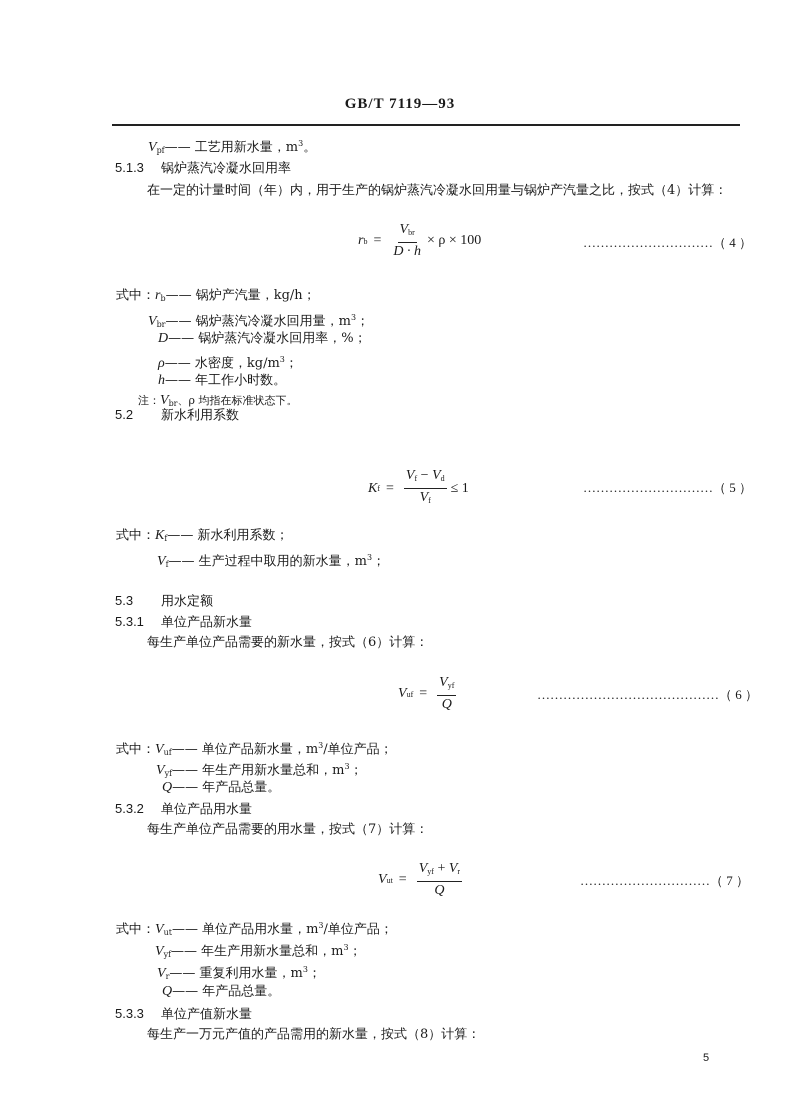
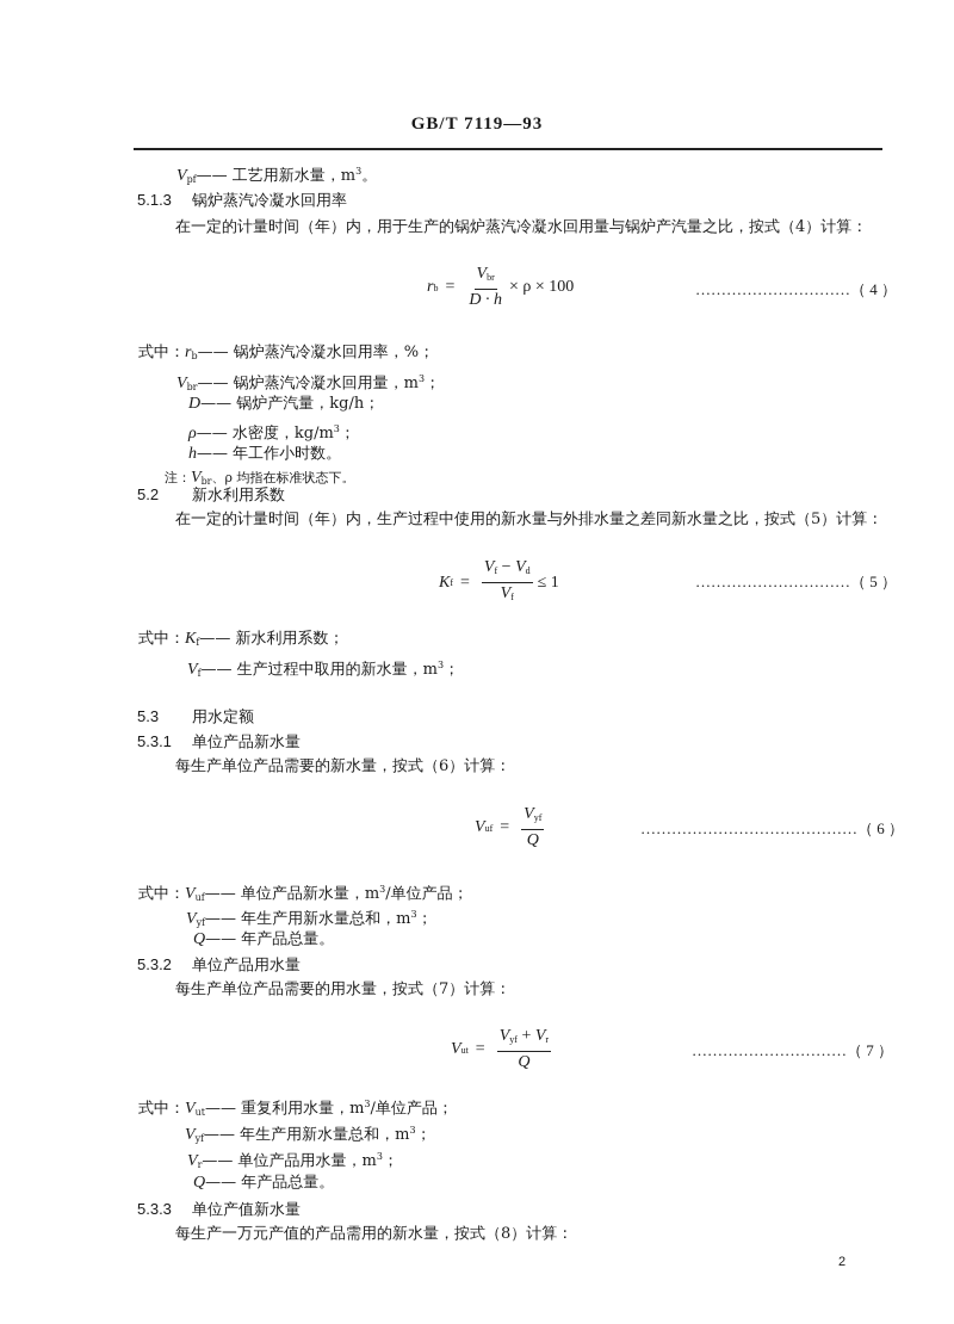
  GB/T 7119—93
  Vpf—— 工艺用新水量，m3。
  5.1.3 锅炉蒸汽冷凝水回用率
  在一定的计量时间（年）内，用于生产的锅炉蒸汽冷凝水回用量与锅炉产汽量之比，按式（4）计算：
  r
  b
  =
  Vbr
  D · h
  × ρ × 100
  …………………………（ 4 ）
- 式中：rb—— 锅炉产汽量，kg/h；
+ 式中：rb—— 锅炉蒸汽冷凝水回用率，%；
  Vbr—— 锅炉蒸汽冷凝水回用量，m3；
- D—— 锅炉蒸汽冷凝水回用率，%；
+ D—— 锅炉产汽量，kg/h；
  ρ—— 水密度，kg/m3；
  h—— 年工作小时数。
  注：Vbr、ρ 均指在标准状态下。
  5.2 新水利用系数
+ 在一定的计量时间（年）内，生产过程中使用的新水量与外排水量之差同新水量之比，按式（5）计算：
  K
  f
  =
  Vf − Vd
  Vf
  ≤ 1
  …………………………（ 5 ）
  式中：Kf—— 新水利用系数；
  Vf—— 生产过程中取用的新水量，m3；
  5.3 用水定额
  5.3.1 单位产品新水量
  每生产单位产品需要的新水量，按式（6）计算：
  V
  uf
  =
  Vyf
  Q
  ……………………………………（ 6 ）
  式中：Vuf—— 单位产品新水量，m3/单位产品；
  Vyf—— 年生产用新水量总和，m3；
  Q—— 年产品总量。
  5.3.2 单位产品用水量
  每生产单位产品需要的用水量，按式（7）计算：
  V
  ut
  =
  Vyf + Vr
  Q
  …………………………（ 7 ）
- 式中：Vut—— 单位产品用水量，m3/单位产品；
+ 式中：Vut—— 重复利用水量，m3/单位产品；
  Vyf—— 年生产用新水量总和，m3；
- Vr—— 重复利用水量，m3；
+ Vr—— 单位产品用水量，m3；
  Q—— 年产品总量。
  5.3.3 单位产值新水量
  每生产一万元产值的产品需用的新水量，按式（8）计算：
- 5
+ 2
